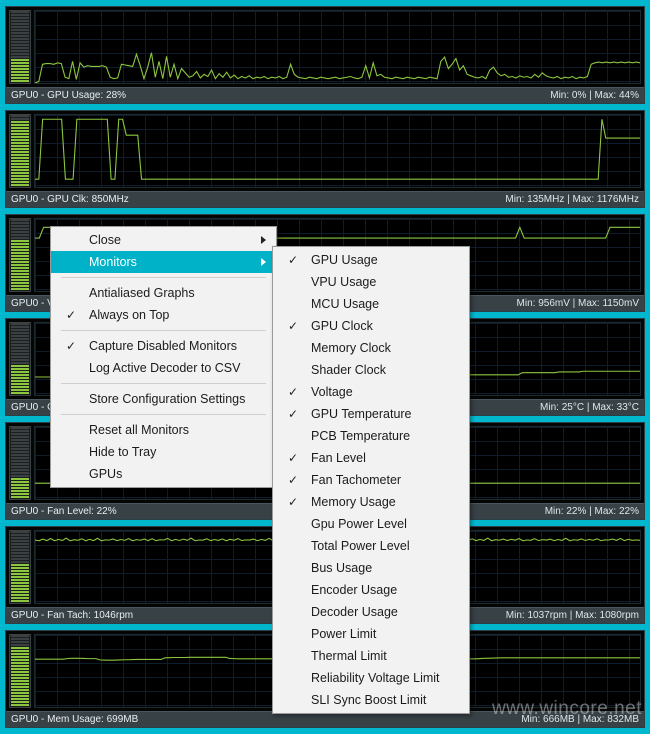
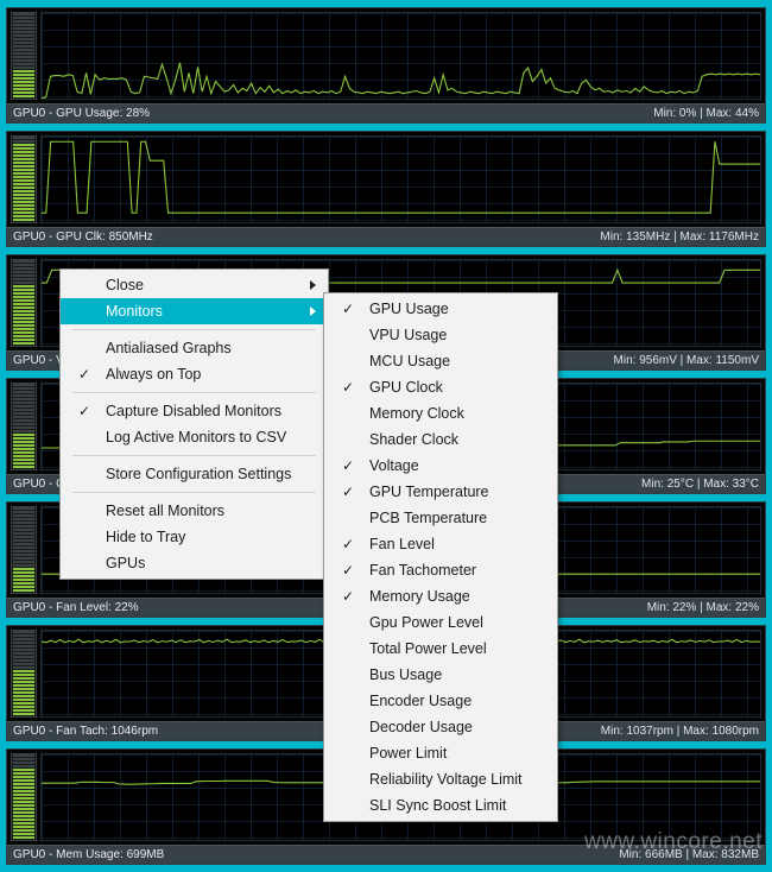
  GPU0 - GPU Usage: 28%
  Min: 0% | Max: 44%
  GPU0 - GPU Clk: 850MHz
  Min: 135MHz | Max: 1176MHz
  Min: 956mV | Max: 1150mV
  Min: 25°C | Max: 33°C
  GPU0 - Fan Level: 22%
  Min: 22% | Max: 22%
  GPU0 - Fan Tach: 1046rpm
  Min: 1037rpm | Max: 1080rpm
  GPU0 - Mem Usage: 699MB
  Min: 666MB | Max: 832MB
  Close
  Monitors
  Antialiased Graphs
  ✓
  Always on Top
  ✓
  Capture Disabled Monitors
- Log Active Decoder to CSV
+ Log Active Monitors to CSV
  Store Configuration Settings
  Reset all Monitors
  Hide to Tray
  GPUs
  ✓
  GPU Usage
  VPU Usage
  MCU Usage
  ✓
  GPU Clock
  Memory Clock
  Shader Clock
  ✓
  Voltage
  ✓
  GPU Temperature
  PCB Temperature
  ✓
  Fan Level
  ✓
  Fan Tachometer
  ✓
  Memory Usage
  Gpu Power Level
  Total Power Level
  Bus Usage
  Encoder Usage
  Decoder Usage
  Power Limit
- Thermal Limit
  Reliability Voltage Limit
  SLI Sync Boost Limit
  www.wincore.net
